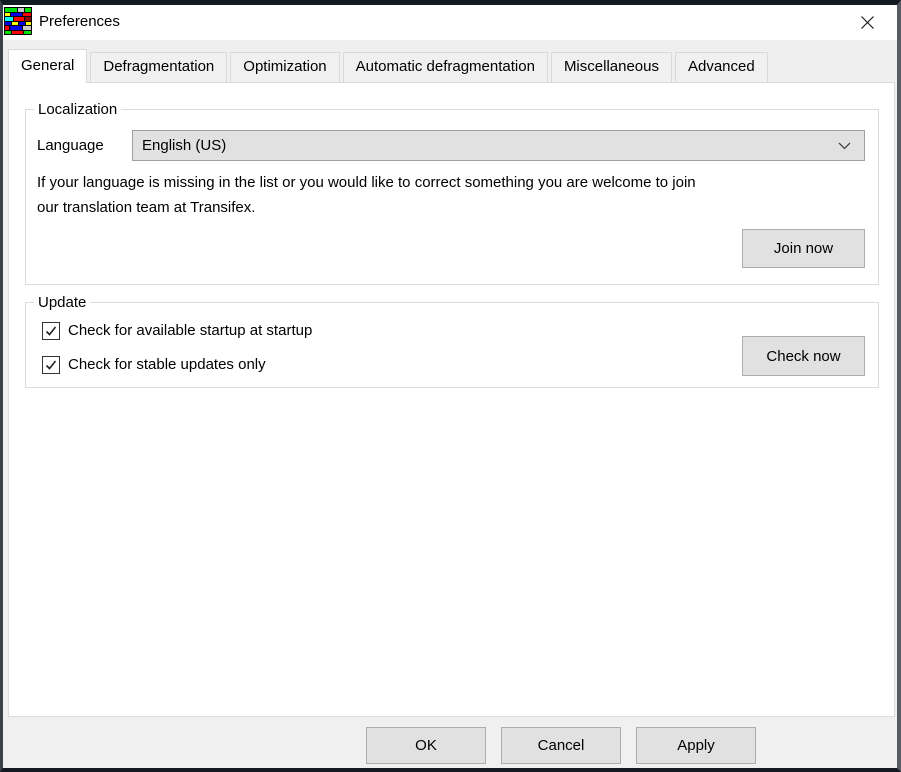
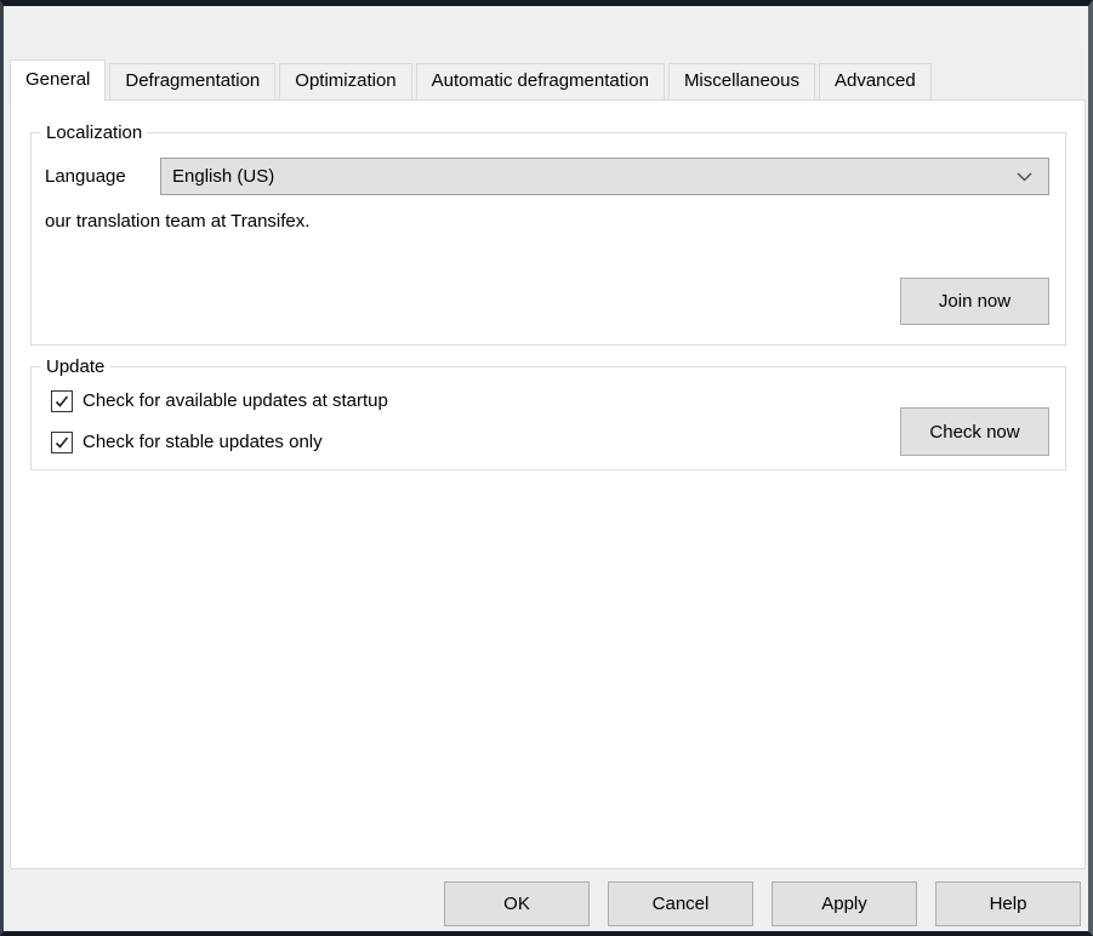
- Preferences
  General
  Defragmentation
  Optimization
  Automatic defragmentation
  Miscellaneous
  Advanced
  Localization
  Language
  English (US)
- If your language is missing in the list or you would like to correct something you are welcome to join
  our translation team at Transifex.
  Join now
  Update
- Check for available startup at startup
+ Check for available updates at startup
  Check for stable updates only
  Check now
  OK
  Cancel
  Apply
+ Help
